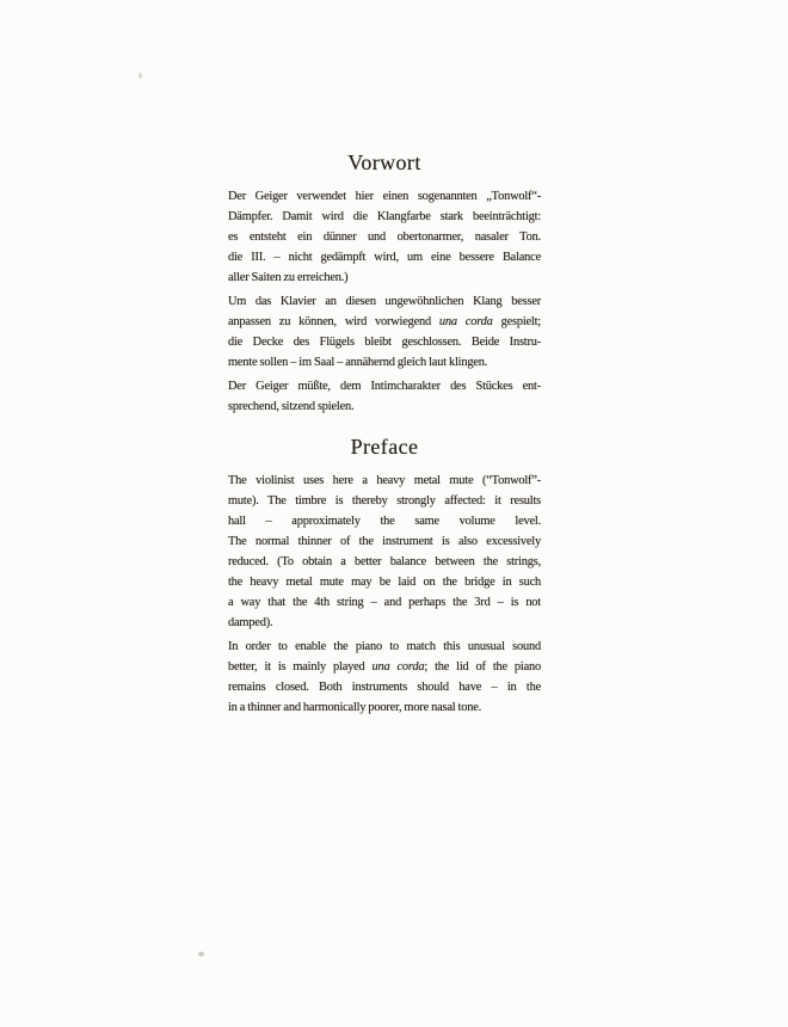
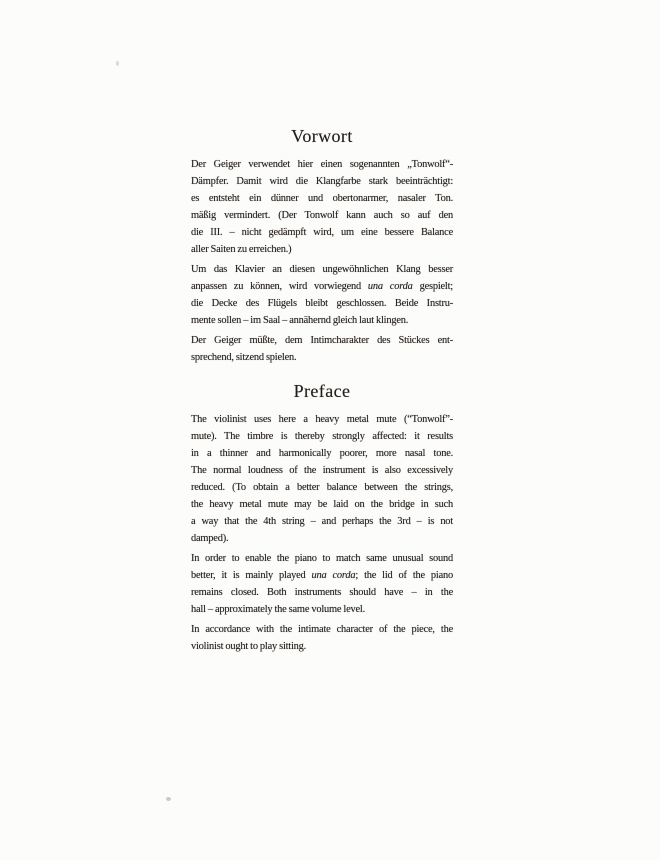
  Vorwort
  Der Geiger verwendet hier einen sogenannten „Tonwolf“-
  Dämpfer. Damit wird die Klangfarbe stark beeinträchtigt:
  es entsteht ein dünner und obertonarmer, nasaler Ton.
+ mäßig vermindert. (Der Tonwolf kann auch so auf den
  die III. – nicht gedämpft wird, um eine bessere Balance
  aller Saiten zu erreichen.)
  Um das Klavier an diesen ungewöhnlichen Klang besser
  anpassen zu können, wird vorwiegend una corda gespielt;
  die Decke des Flügels bleibt geschlossen. Beide Instru-
  mente sollen – im Saal – annähernd gleich laut klingen.
  Der Geiger müßte, dem Intimcharakter des Stückes ent-
  sprechend, sitzend spielen.
  Preface
  The violinist uses here a heavy metal mute (“Tonwolf”-
  mute). The timbre is thereby strongly affected: it results
- hall – approximately the same volume level.
+ in a thinner and harmonically poorer, more nasal tone.
- The normal thinner of the instrument is also excessively
+ The normal loudness of the instrument is also excessively
  reduced. (To obtain a better balance between the strings,
  the heavy metal mute may be laid on the bridge in such
  a way that the 4th string – and perhaps the 3rd – is not
  damped).
- In order to enable the piano to match this unusual sound
+ In order to enable the piano to match same unusual sound
  better, it is mainly played una corda; the lid of the piano
  remains closed. Both instruments should have – in the
- in a thinner and harmonically poorer, more nasal tone.
+ hall – approximately the same volume level.
+ In accordance with the intimate character of the piece, the
+ violinist ought to play sitting.
